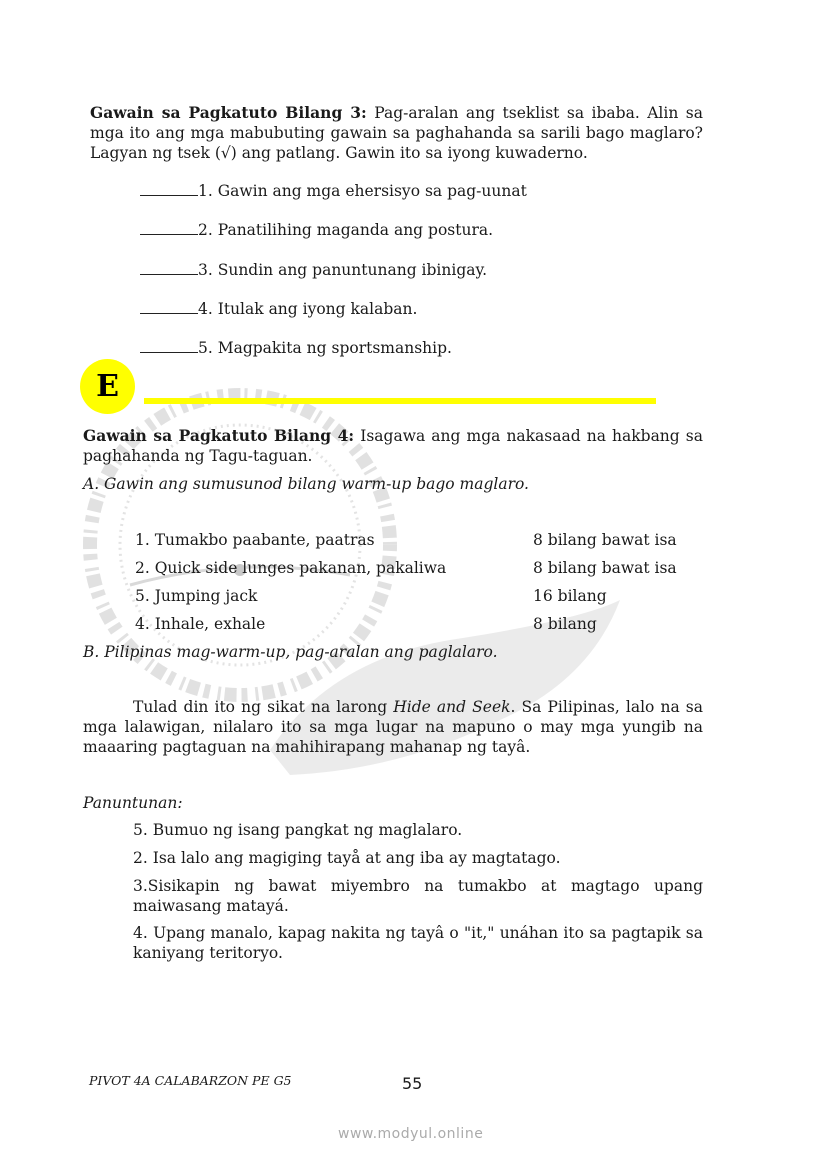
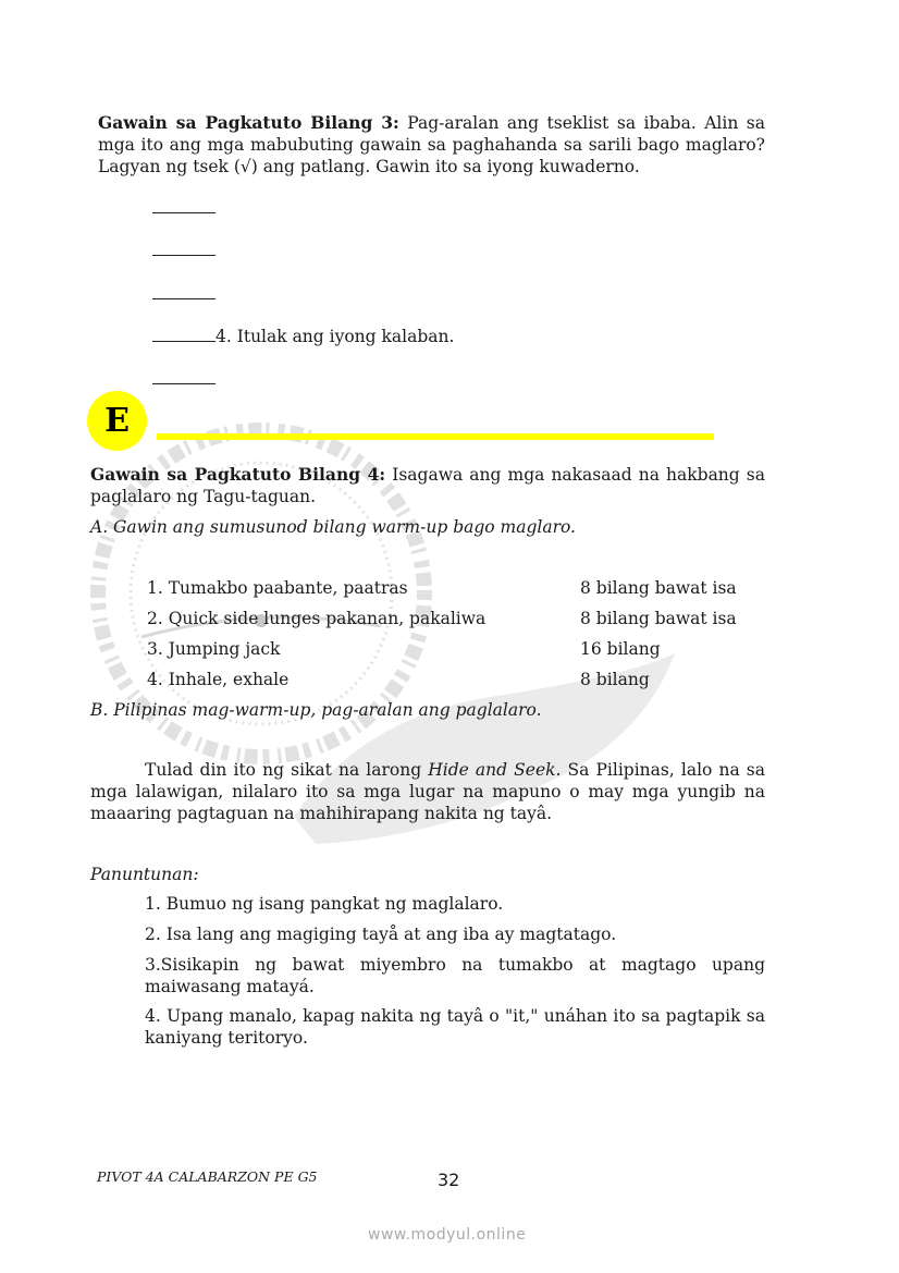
  Gawain sa Pagkatuto Bilang 3: Pag-aralan ang tseklist sa ibaba. Alin sa mga ito ang mga mabubuting gawain sa paghahanda sa sarili bago maglaro? Lagyan ng tsek (√) ang patlang. Gawin ito sa iyong kuwaderno.
- 1. Gawin ang mga ehersisyo sa pag-uunat
- 2. Panatilihing maganda ang postura.
- 3. Sundin ang panuntunang ibinigay.
  4. Itulak ang iyong kalaban.
- 5. Magpakita ng sportsmanship.
  E
- Gawain sa Pagkatuto Bilang 4: Isagawa ang mga nakasaad na hakbang sa paghahanda ng Tagu-taguan.
+ Gawain sa Pagkatuto Bilang 4: Isagawa ang mga nakasaad na hakbang sa paglalaro ng Tagu-taguan.
  A. Gawin ang sumusunod bilang warm-up bago maglaro.
  1. Tumakbo paabante, paatras
  8 bilang bawat isa
  2. Quick side lunges pakanan, pakaliwa
  8 bilang bawat isa
- 5. Jumping jack
+ 3. Jumping jack
  16 bilang
  4. Inhale, exhale
  8 bilang
  B. Pilipinas mag-warm-up, pag-aralan ang paglalaro.
- Tulad din ito ng sikat na larong Hide and Seek. Sa Pilipinas, lalo na sa mga lalawigan, nilalaro ito sa mga lugar na mapuno o may mga yungib na maaaring pagtaguan na mahihirapang mahanap ng tayâ.
+ Tulad din ito ng sikat na larong Hide and Seek. Sa Pilipinas, lalo na sa mga lalawigan, nilalaro ito sa mga lugar na mapuno o may mga yungib na maaaring pagtaguan na mahihirapang nakita ng tayâ.
  Panuntunan:
- 5. Bumuo ng isang pangkat ng maglalaro.
+ 1. Bumuo ng isang pangkat ng maglalaro.
- 2. Isa lalo ang magiging tayå at ang iba ay magtatago.
+ 2. Isa lang ang magiging tayå at ang iba ay magtatago.
  3.Sisikapin ng bawat miyembro na tumakbo at magtago upang maiwasang matayá.
  4. Upang manalo, kapag nakita ng tayâ o "it," unáhan ito sa pagtapik sa kaniyang teritoryo.
  PIVOT 4A CALABARZON PE G5
- 55
+ 32
  www.modyul.online
